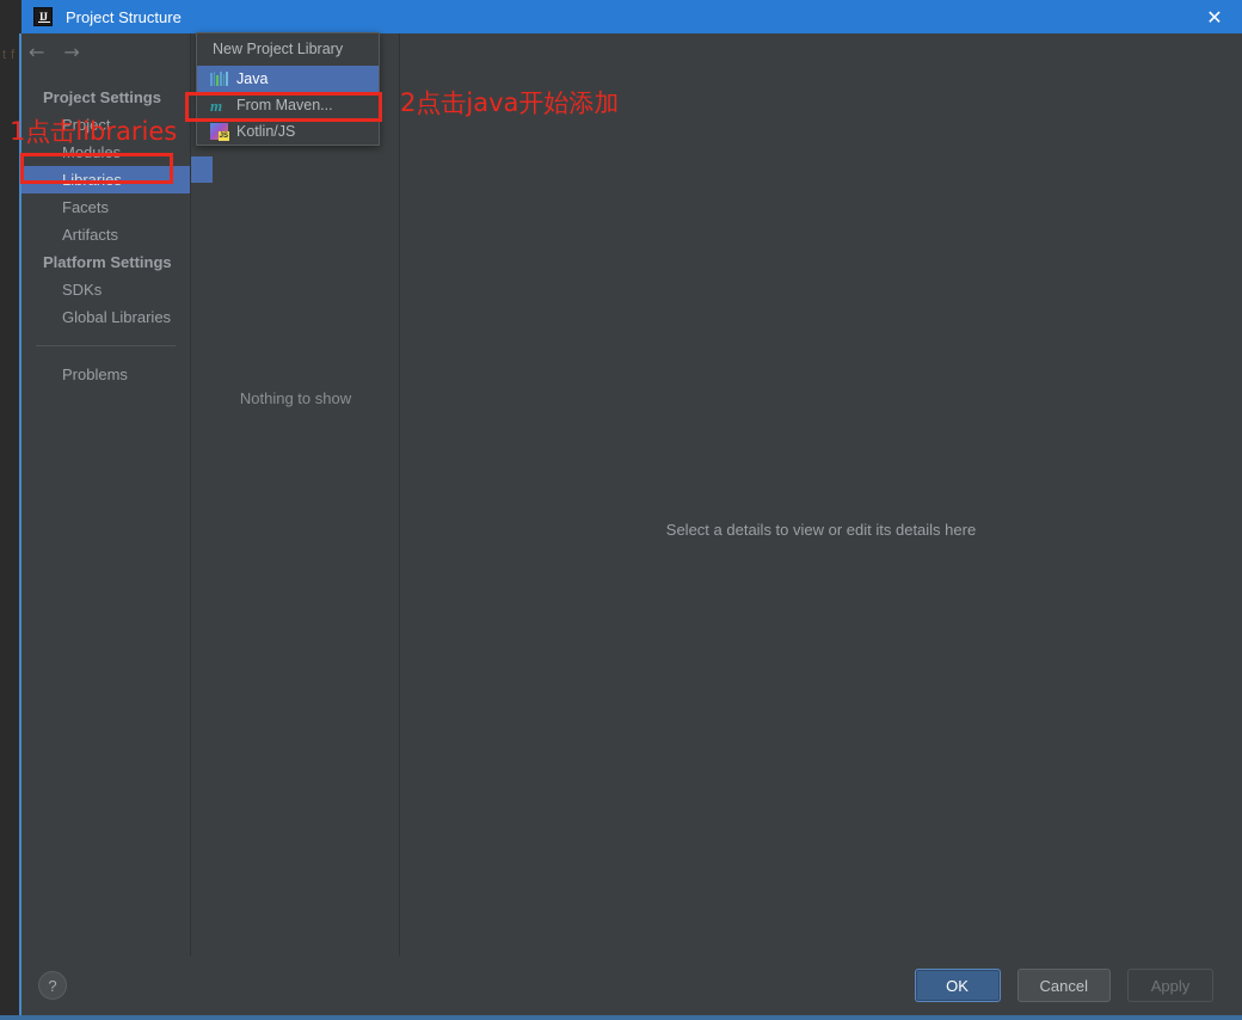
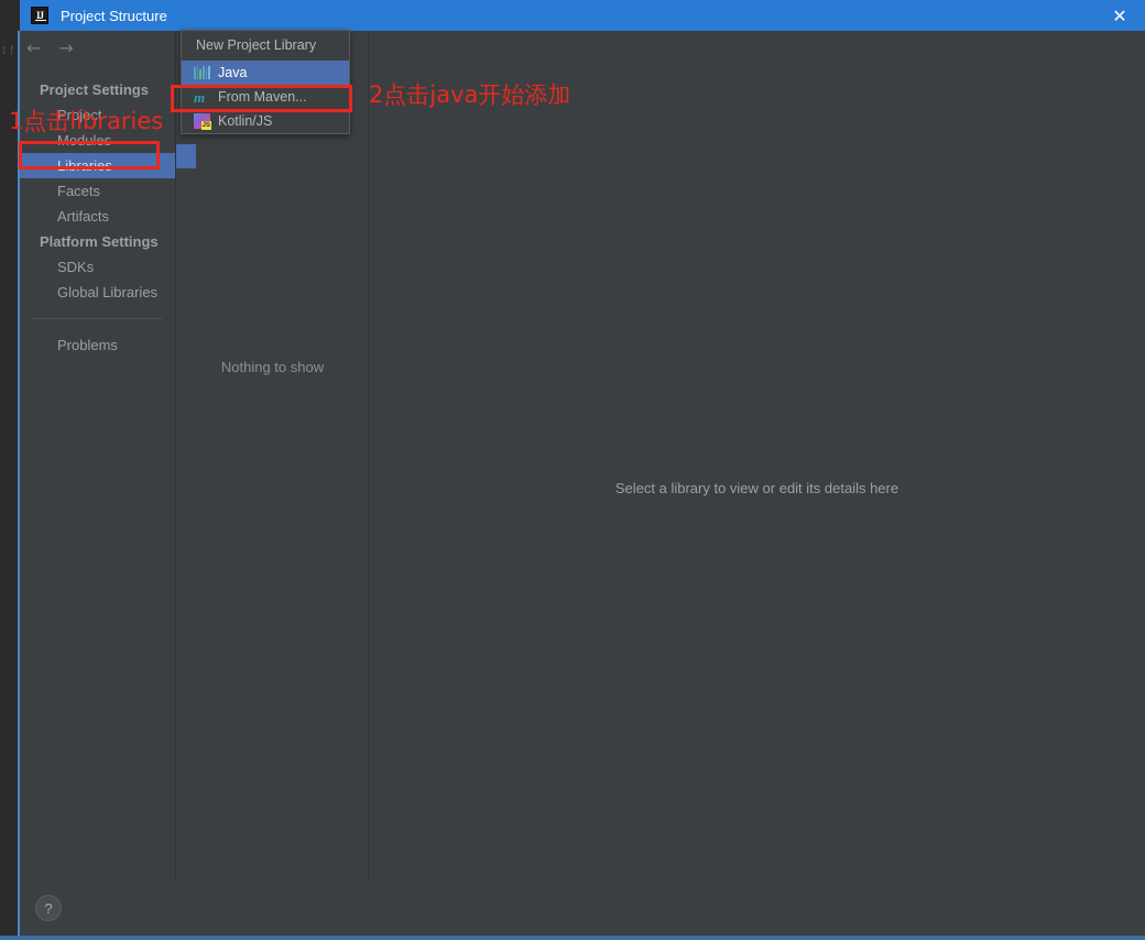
  t f
  IJ
  Project Structure
  ✕
  ←
  →
  Project Settings
  Project
  Modules
  Libraries
  Facets
  Artifacts
  Platform Settings
  SDKs
  Global Libraries
  Problems
  Nothing to show
- Select a details to view or edit its details here
+ Select a library to view or edit its details here
  New Project Library
  Java
  m
  From Maven...
  Kotlin/JS
  ?
- OK
- Cancel
- Apply
  1点击libraries
  2点击java开始添加
